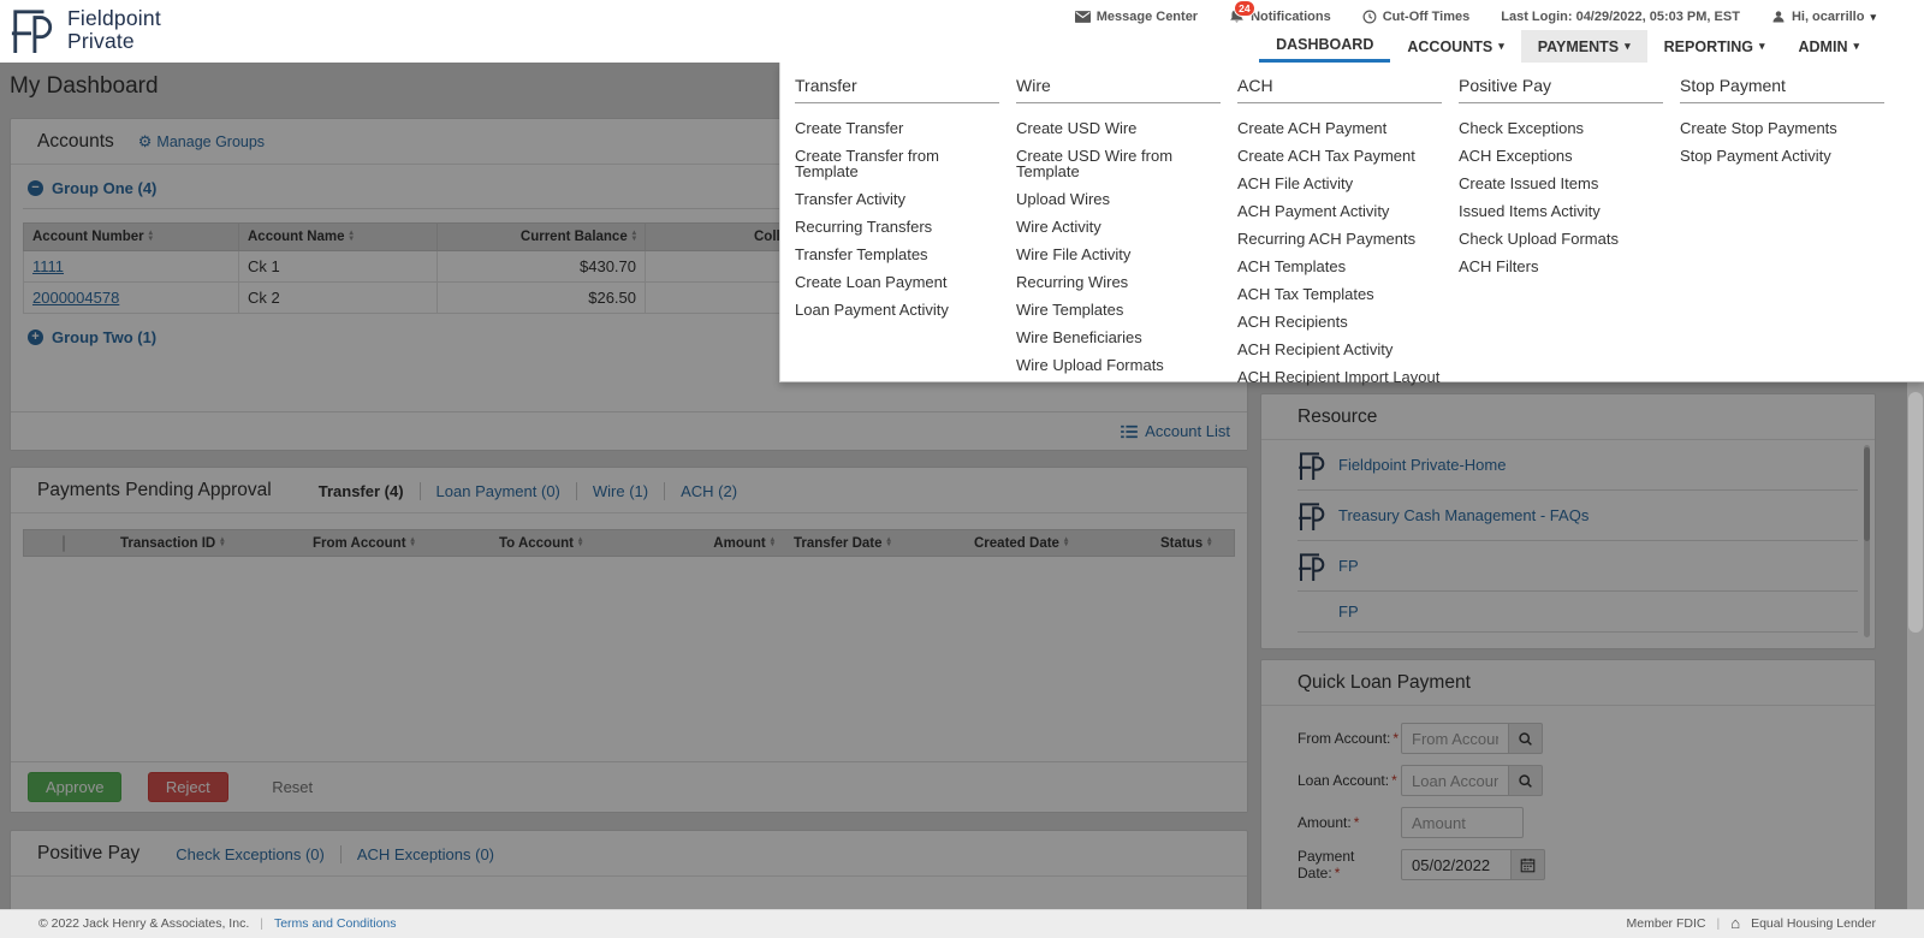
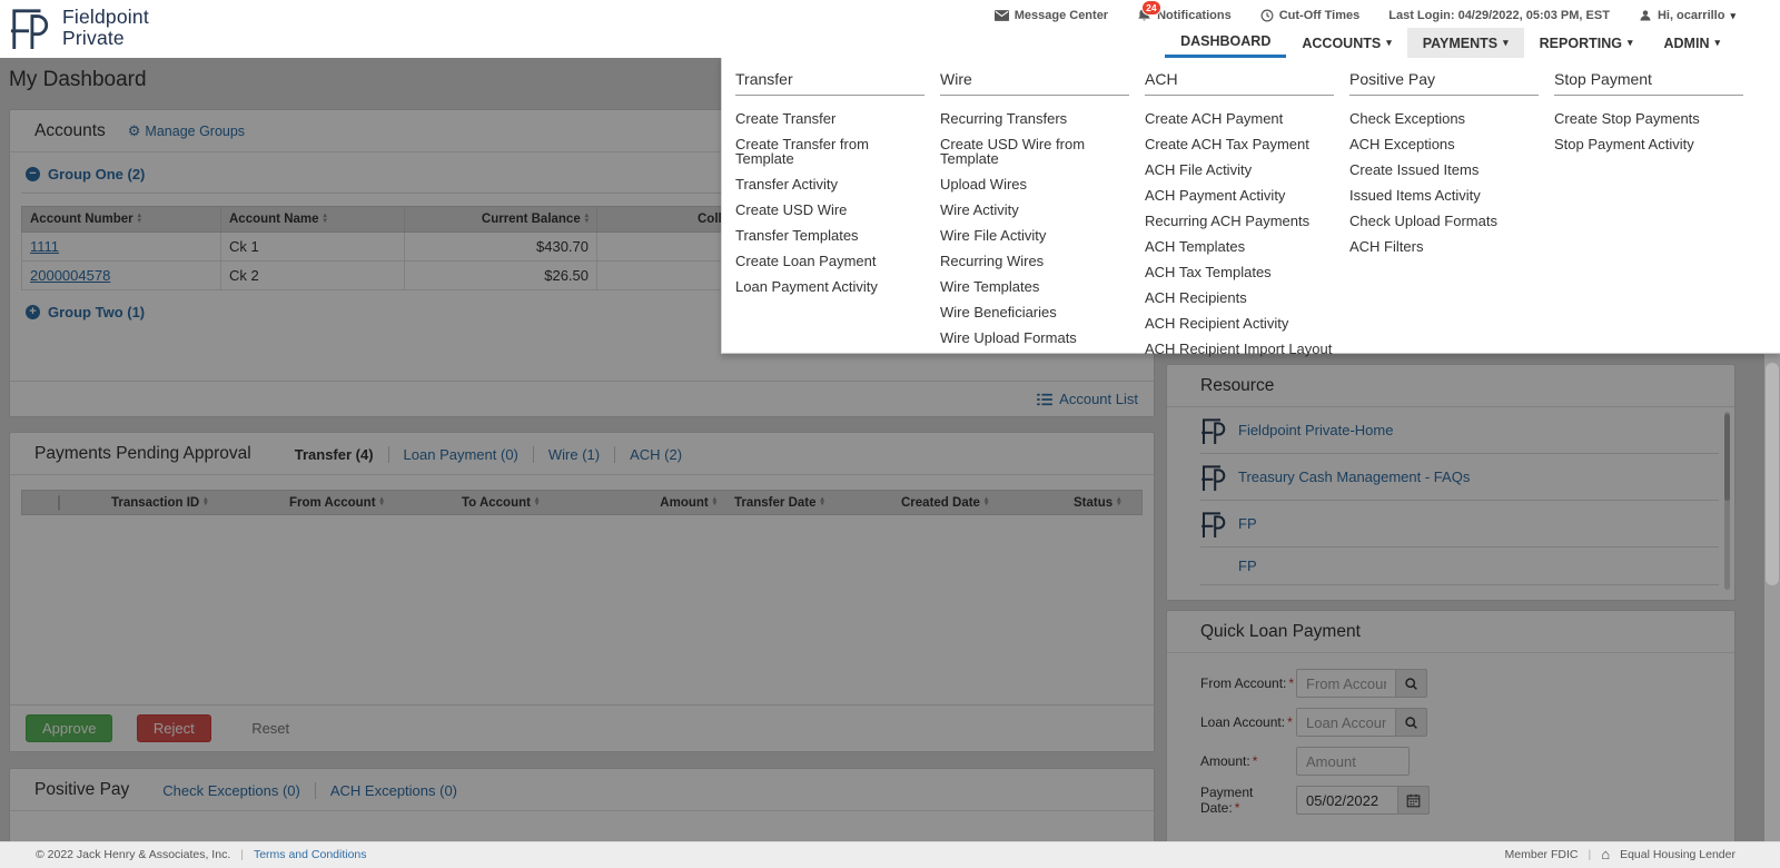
  Fieldpoint
  Private
  Message Center
  24
  Notifications
  Cut-Off Times
  Last Login: 04/29/2022, 05:03 PM, EST
  Hi, ocarrillo
  ▾
  DASHBOARD
  ACCOUNTS
  ▾
  PAYMENTS
  ▾
  REPORTING
  ▾
  ADMIN
  ▾
  My Dashboard
  Accounts
  ⚙
  Manage Groups
  −
- Group One (4)
+ Group One (2)
  Account Number	Account Name	Current Balance	Col
  1111	Ck 1	$430.70
  2000004578	Ck 2	$26.50
  +
  Group Two (1)
  Account List
  Payments Pending Approval
  Transfer (4)
  Loan Payment (0)
  Wire (1)
  ACH (2)
  Transaction ID
  From Account
  To Account
  Amount
  Transfer Date
  Created Date
  Status
  Approve Reject Reset
  Positive Pay
  Check Exceptions (0)
  ACH Exceptions (0)
  Resource
  Fieldpoint Private-Home
  Treasury Cash Management - FAQs
  FP
  FP
  Quick Loan Payment
  From Account: *
  From Accou
  Loan Account: *
  Loan Accou
  Amount: *
  Amount
  Payment Date: *
  05/02/2022
  Transfer
  Create Transfer
  Create Transfer from Template
  Transfer Activity
- Recurring Transfers
+ Create USD Wire
  Transfer Templates
  Create Loan Payment
  Loan Payment Activity
  Wire
- Create USD Wire
+ Recurring Transfers
  Create USD Wire from Template
  Upload Wires
  Wire Activity
  Wire File Activity
  Recurring Wires
  Wire Templates
  Wire Beneficiaries
  Wire Upload Formats
  ACH
  Create ACH Payment
  Create ACH Tax Payment
  ACH File Activity
  ACH Payment Activity
  Recurring ACH Payments
  ACH Templates
  ACH Tax Templates
  ACH Recipients
  ACH Recipient Activity
  ACH Recipient Import Layout
  Positive Pay
  Check Exceptions
  ACH Exceptions
  Create Issued Items
  Issued Items Activity
  Check Upload Formats
  ACH Filters
  Stop Payment
  Create Stop Payments
  Stop Payment Activity
  © 2022 Jack Henry & Associates, Inc.
  |
  Terms and Conditions
  Member FDIC
  |
  ⌂
  Equal Housing Lender
